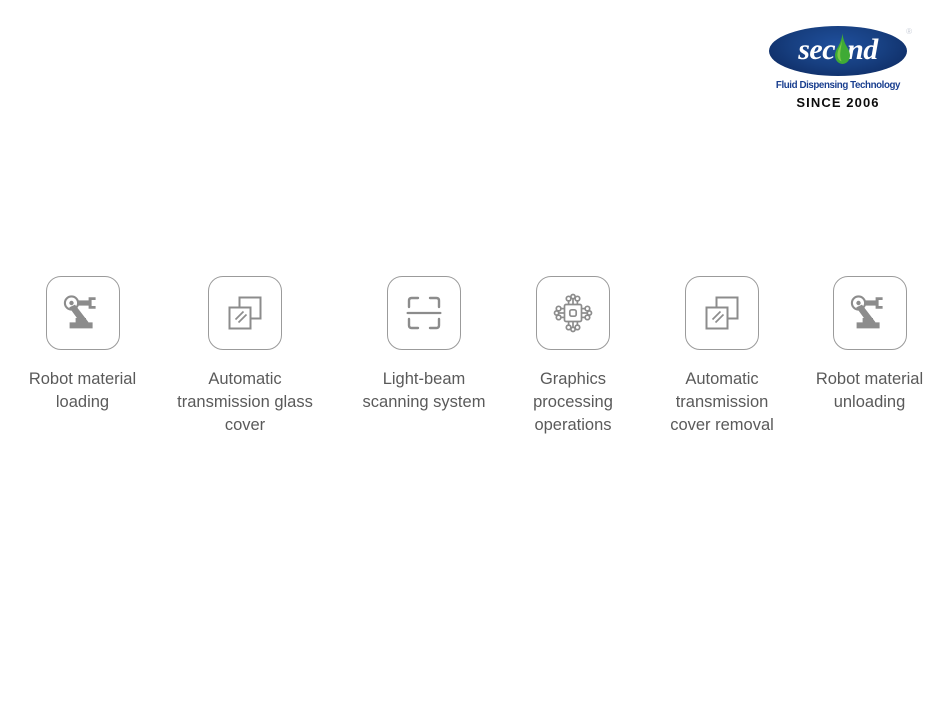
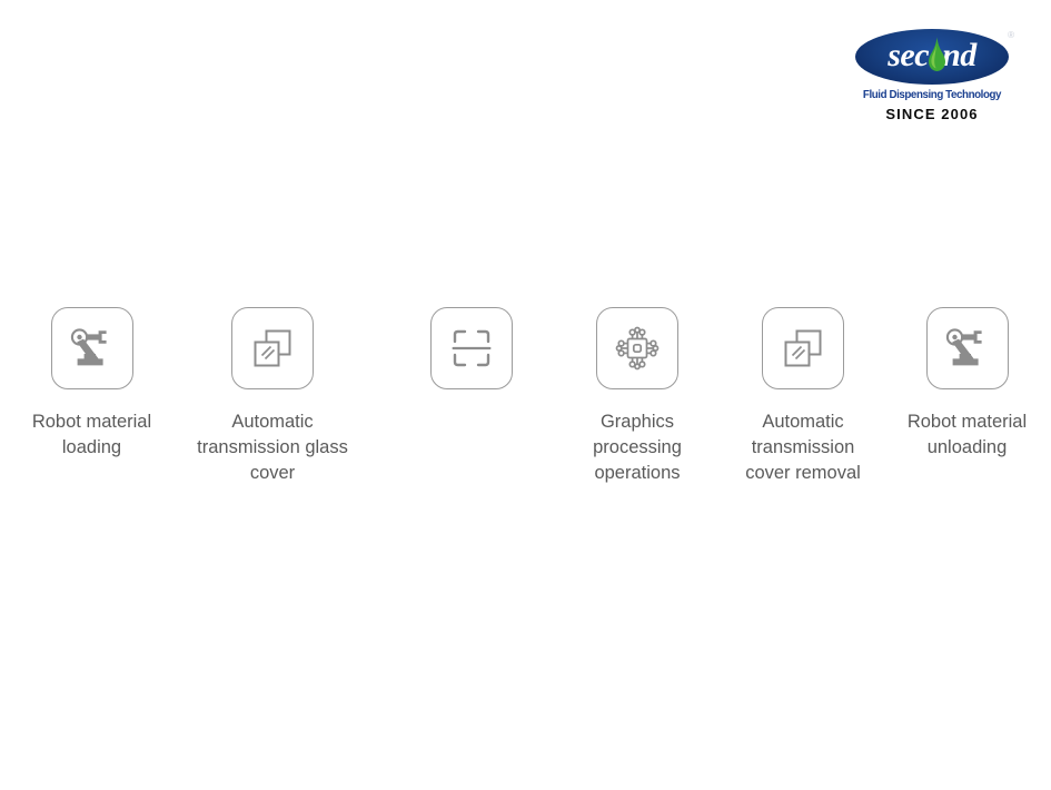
  sec
  nd
  ®
  Fluid Dispensing Technology
  SINCE 2006
  Robot material
  loading
  Automatic
  transmission glass
  cover
- Light-beam
- scanning system
  Graphics
  processing
  operations
  Automatic
  transmission
  cover removal
  Robot material
  unloading
